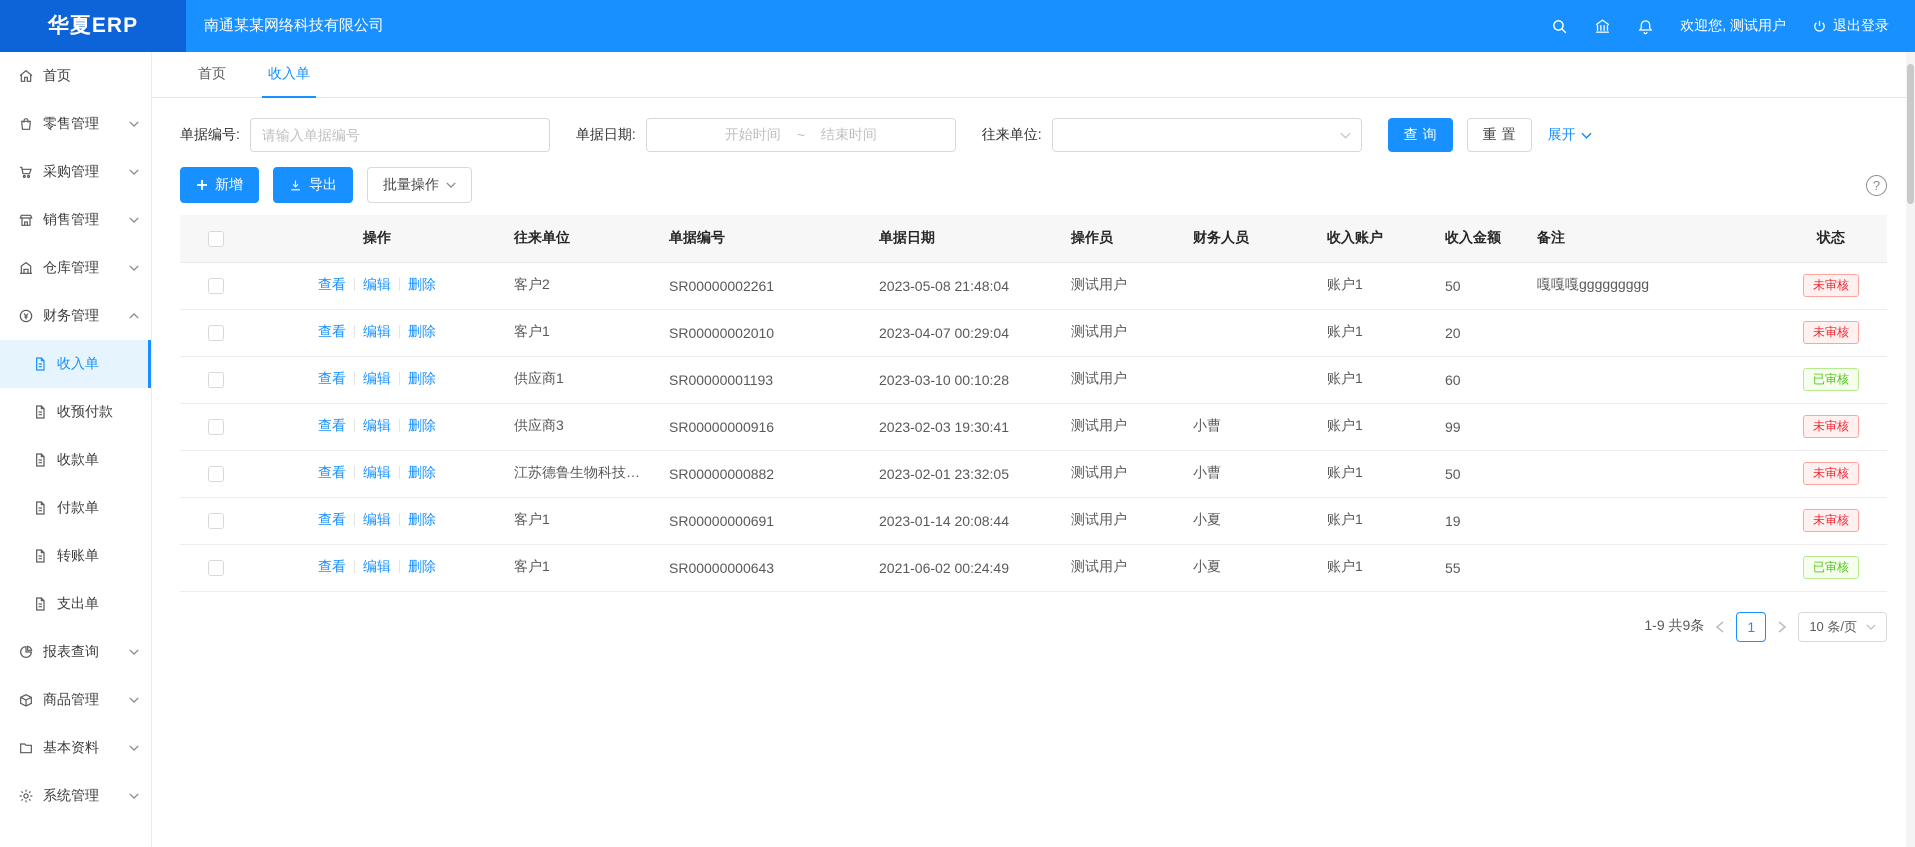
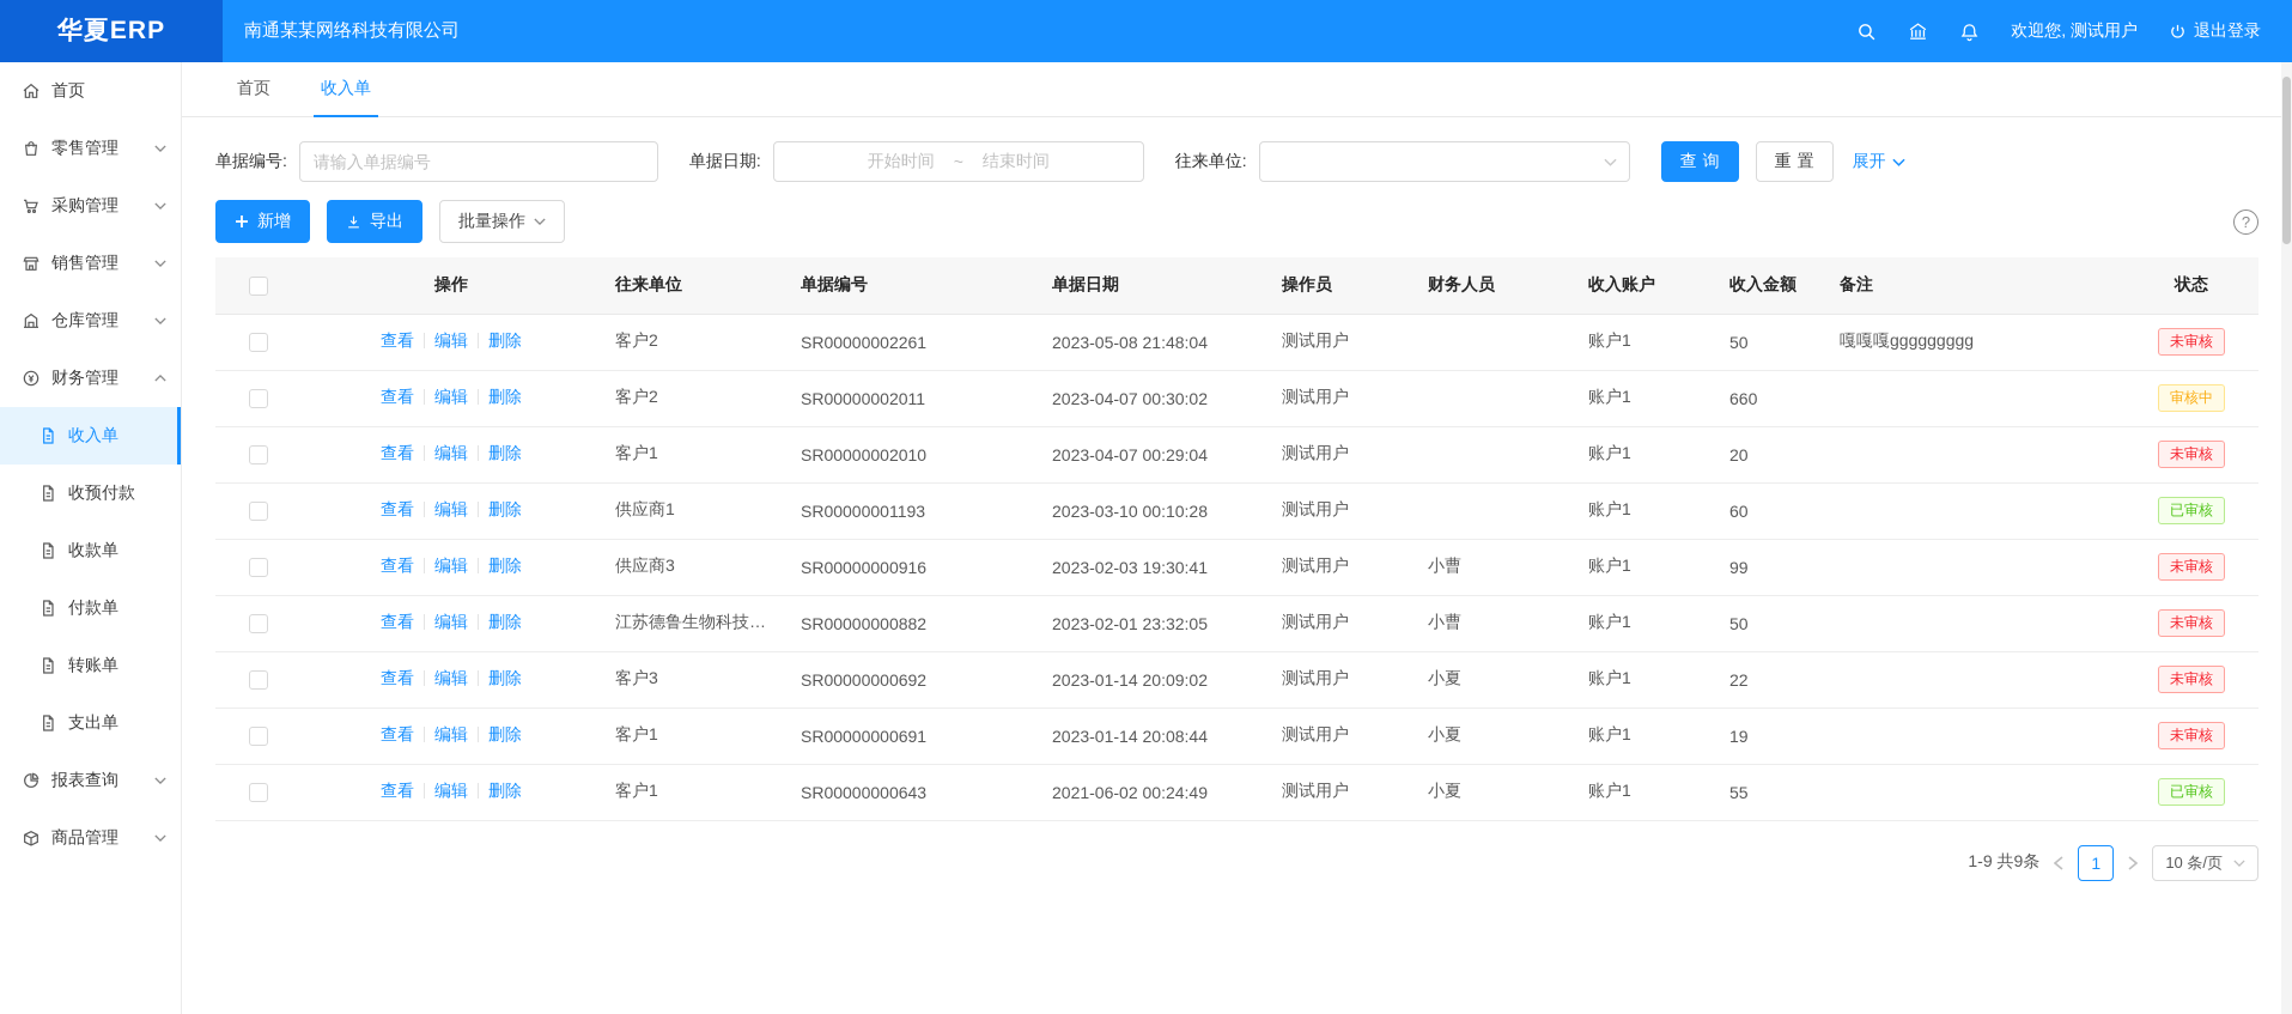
  华夏ERP
  南通某某网络科技有限公司
  欢迎您, 测试用户
  退出登录
  首页
  零售管理
  采购管理
  销售管理
  仓库管理
  财务管理
  收入单
  收预付款
  收款单
  付款单
  转账单
  支出单
  报表查询
  商品管理
- 基本资料
- 系统管理
  首页
  收入单
  单据编号:
  请输入单据编号
  单据日期:
  开始时间
  ~
  结束时间
  往来单位:
  查询
  重置
  展开
  新增
  导出
  批量操作
  ?
  	操作	往来单位	单据编号	单据日期	操作员	财务人员	收入账户	收入金额	备注	状态
  	查看 编辑 删除	客户2	SR00000002261	2023-05-08 21:48:04	测试用户		账户1	50	嘎嘎嘎ggggggggg	未审核
+ 	查看 编辑 删除	客户2	SR00000002011	2023-04-07 00:30:02	测试用户		账户1	660		审核中
  	查看 编辑 删除	客户1	SR00000002010	2023-04-07 00:29:04	测试用户		账户1	20		未审核
  	查看 编辑 删除	供应商1	SR00000001193	2023-03-10 00:10:28	测试用户		账户1	60		已审核
  	查看 编辑 删除	供应商3	SR00000000916	2023-02-03 19:30:41	测试用户	小曹	账户1	99		未审核
  	查看 编辑 删除	江苏德鲁生物科技有限.	SR00000000882	2023-02-01 23:32:05	测试用户	小曹	账户1	50		未审核
+ 	查看 编辑 删除	客户3	SR00000000692	2023-01-14 20:09:02	测试用户	小夏	账户1	22		未审核
  	查看 编辑 删除	客户1	SR00000000691	2023-01-14 20:08:44	测试用户	小夏	账户1	19		未审核
  	查看 编辑 删除	客户1	SR00000000643	2021-06-02 00:24:49	测试用户	小夏	账户1	55		已审核
  1-9 共9条
  1
  10 条/页
